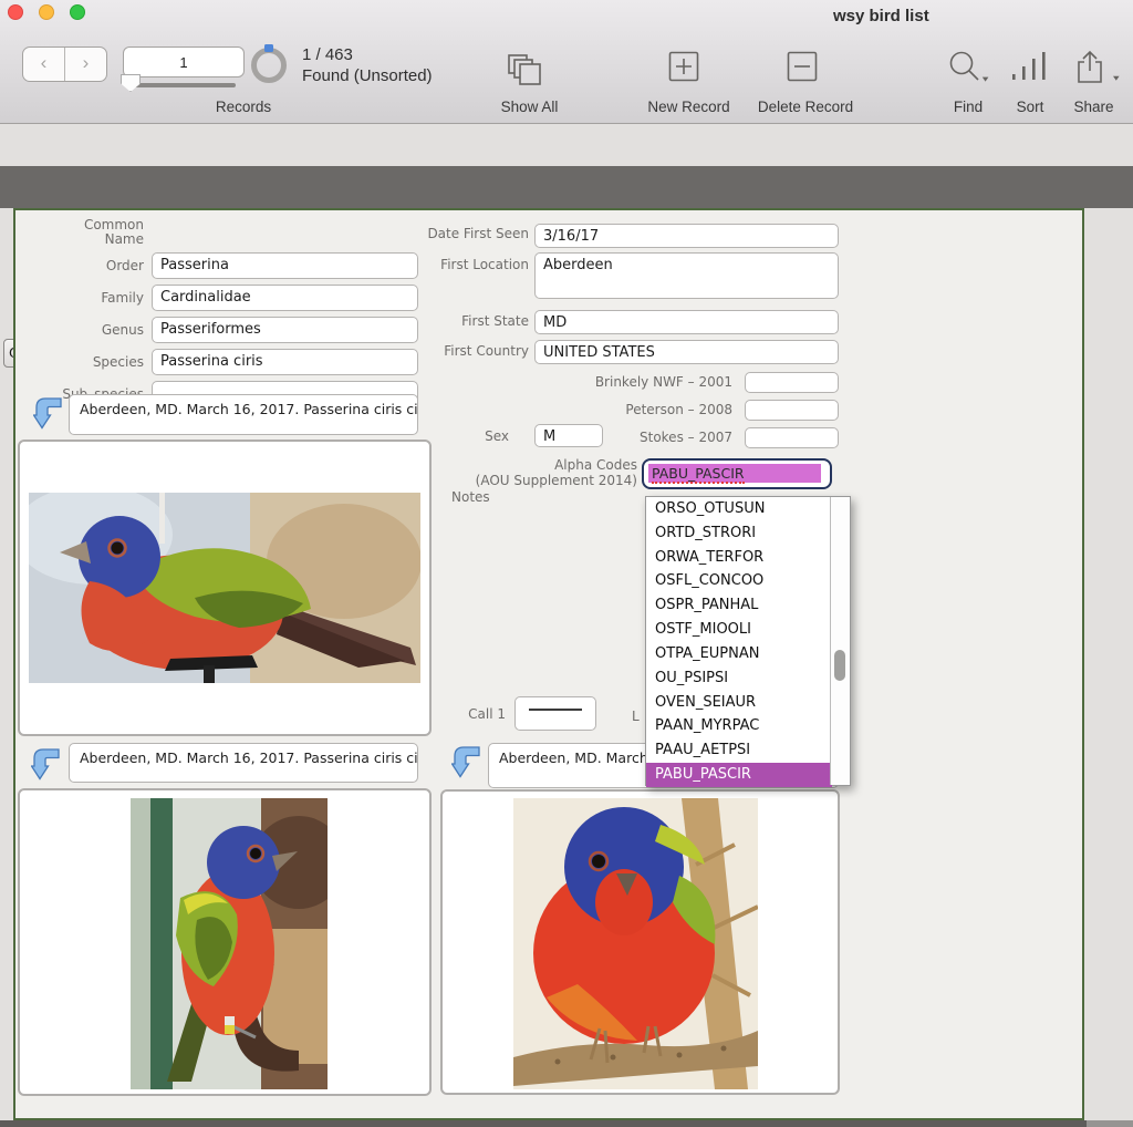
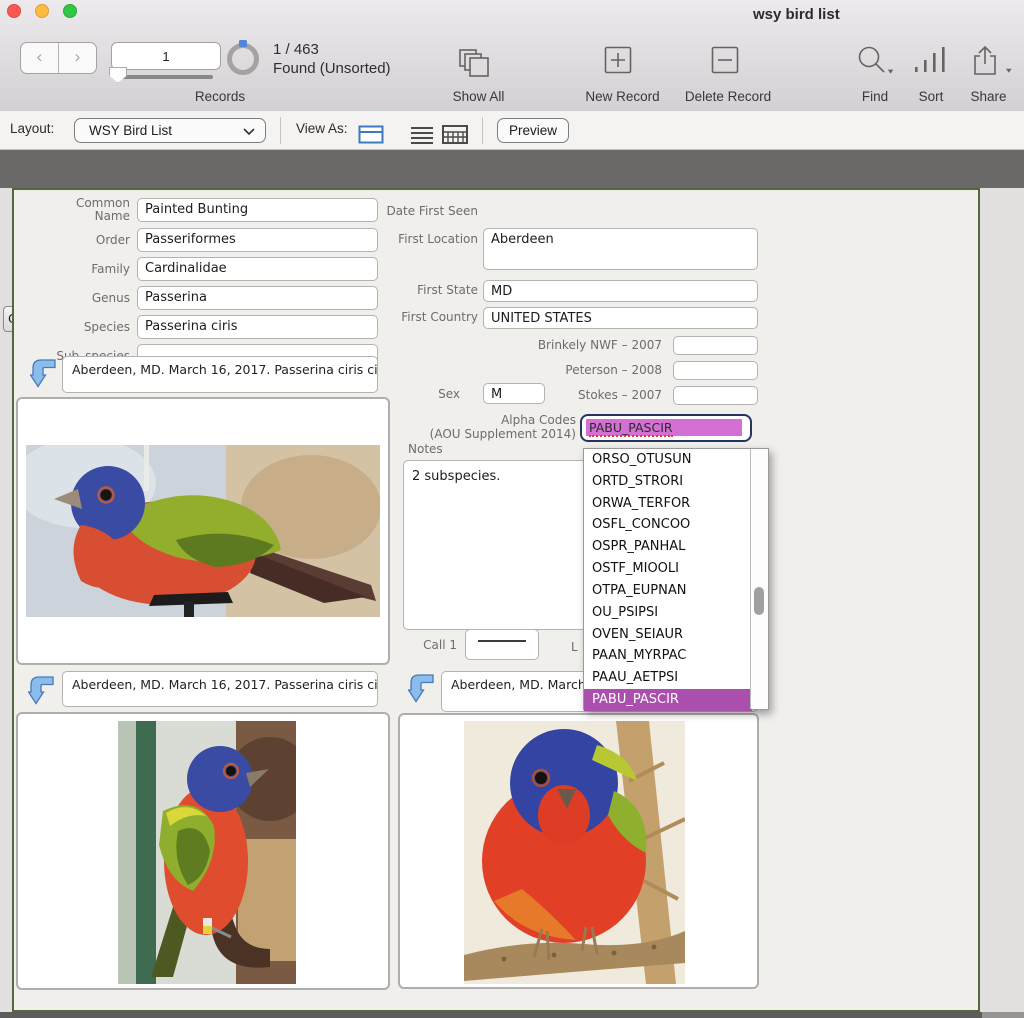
  wsy bird list
  ‹
  ›
  1
  Records
  1 / 463
  Found (Unsorted)
  Show All
  New Record
  Delete Record
  Find
  Sort
  Share
+ Layout:
+ WSY Bird List
+ View As:
+ Preview
  Common Name
  Order
  Family
  Genus
  Species
+ Painted Bunting
- Passerina
+ Passeriformes
  Cardinalidae
- Passeriformes
+ Passerina
  Passerina ciris
  Date First Seen
  First Location
  First State
  First Country
- 3/16/17
  Aberdeen
  MD
  UNITED STATES
- Brinkely NWF – 2001
+ Brinkely NWF – 2007
  Peterson – 2008
  Stokes – 2007
  Sex
  M
  Alpha Codes
  (AOU Supplement 2014)
  PABU_PASCIR
  Notes
+ 2 subspecies.
  Call 1
  L
  Aberdeen, MD. March 16, 2017. Passerina ciris ci
  Aberdeen, MD. March 16, 2017. Passerina ciris ci
  Aberdeen, MD. March
  ORSO_OTUSUN
  ORTD_STRORI
  ORWA_TERFOR
  OSFL_CONCOO
  OSPR_PANHAL
  OSTF_MIOOLI
  OTPA_EUPNAN
  OU_PSIPSI
  OVEN_SEIAUR
  PAAN_MYRPAC
  PAAU_AETPSI
  PABU_PASCIR
